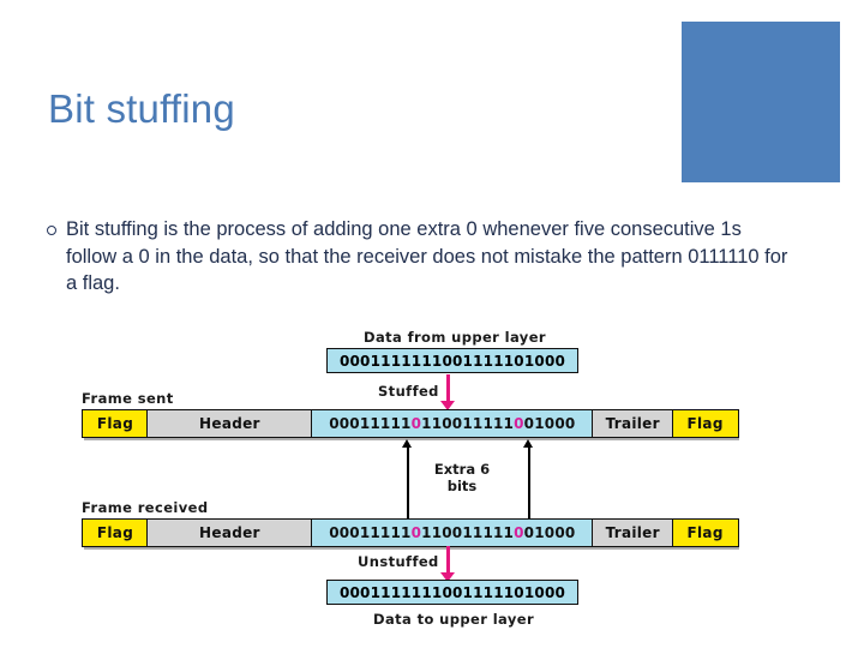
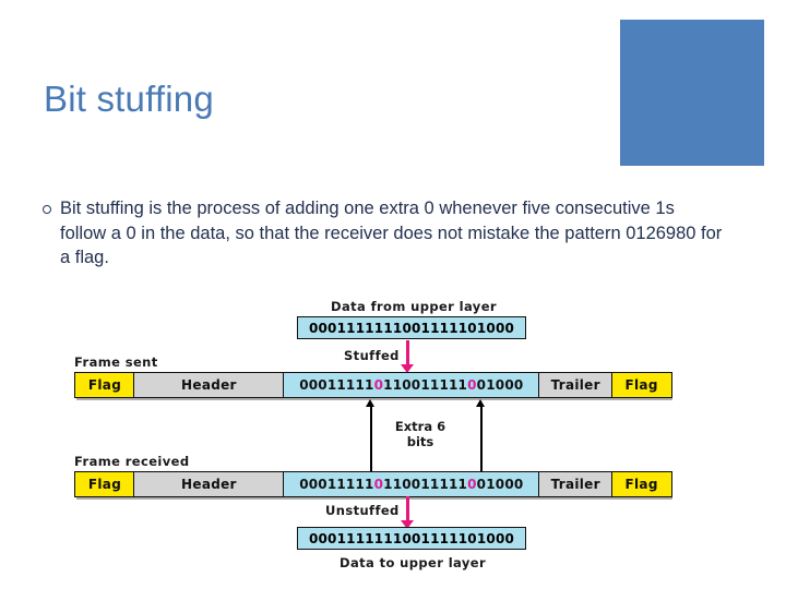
  Bit stuffing
- Bit stuffing is the process of adding one extra 0 whenever five consecutive 1s follow a 0 in the data, so that the receiver does not mistake the pattern 0111110 for a flag.
+ Bit stuffing is the process of adding one extra 0 whenever five consecutive 1s follow a 0 in the data, so that the receiver does not mistake the pattern 0126980 for a flag.
  Data from upper layer
  0001111111001111101000
  Stuffed
  Frame sent
  Flag
  Header
  000111110110011111001000
  Trailer
  Flag
  Extra 6
  bits
  Frame received
  Flag
  Header
  000111110110011111001000
  Trailer
  Flag
  Unstuffed
  0001111111001111101000
  Data to upper layer
